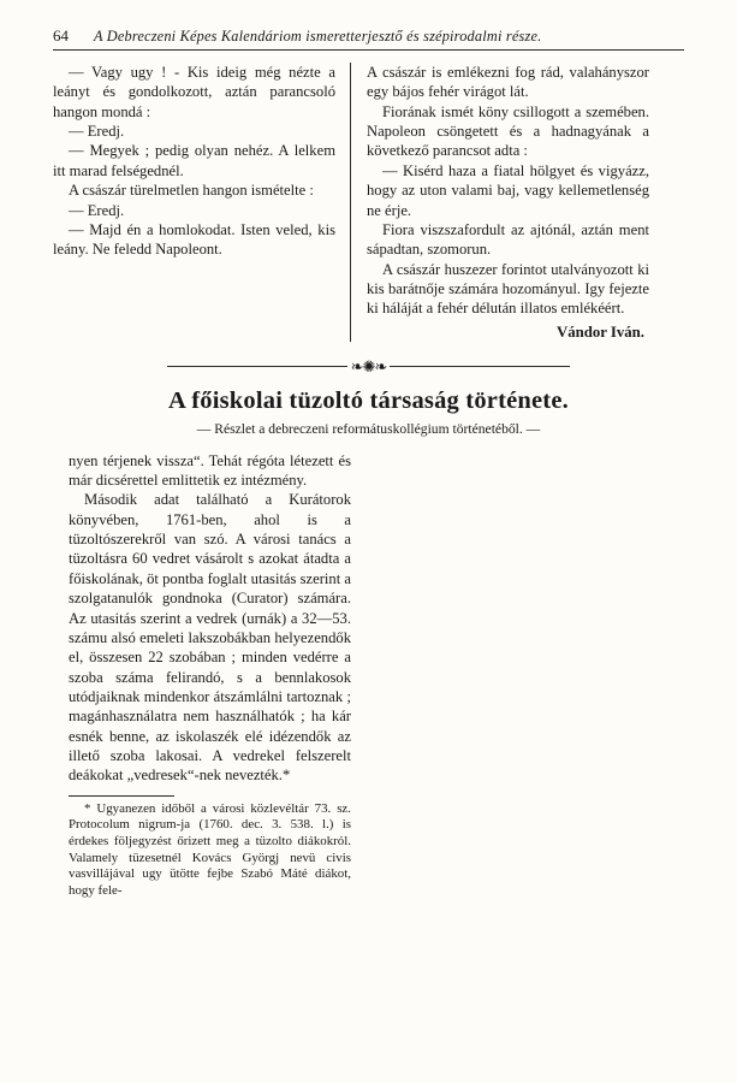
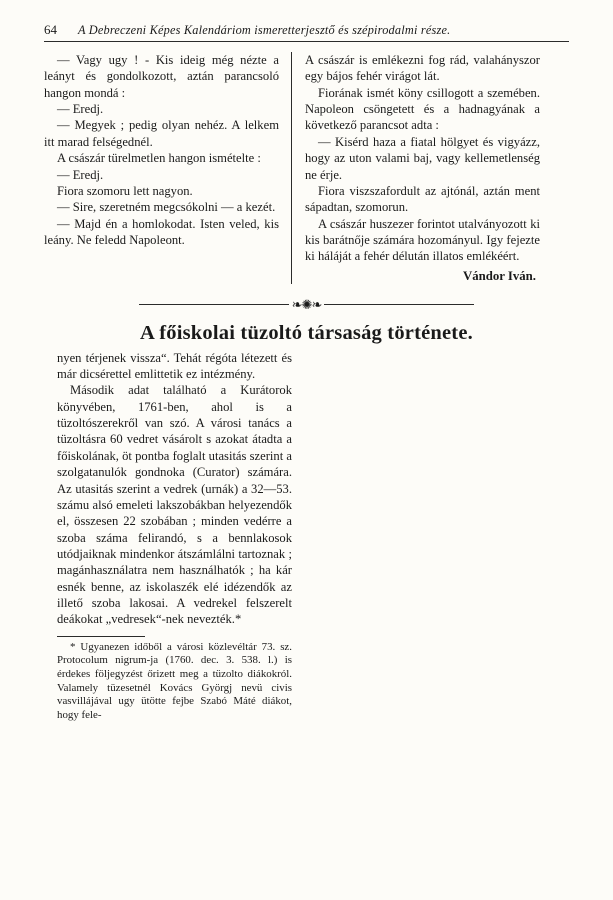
  64
  A Debreczeni Képes Kalendáriom ismeretterjesztő és szépirodalmi része.
  — Vagy ugy ! - Kis ideig még nézte a leányt és gondolkozott, aztán parancsoló hangon mondá :
  — Eredj.
  — Megyek ; pedig olyan nehéz. A lelkem itt marad felségednél.
  A császár türelmetlen hangon ismételte :
  — Eredj.
+ Fiora szomoru lett nagyon.
+ — Sire, szeretném megcsókolni — a kezét.
  — Majd én a homlokodat. Isten veled, kis leány. Ne feledd Napoleont.
  A császár is emlékezni fog rád, valahányszor egy bájos fehér virágot lát.
  Fiorának ismét köny csillogott a szemében. Napoleon csöngetett és a hadnagyának a következő parancsot adta :
  — Kisérd haza a fiatal hölgyet és vigyázz, hogy az uton valami baj, vagy kellemetlenség ne érje.
  Fiora viszszafordult az ajtónál, aztán ment sápadtan, szomorun.
  A császár huszezer forintot utalványozott ki kis barátnője számára hozományul. Igy fejezte ki háláját a fehér délután illatos emlékéért.
  Vándor Iván.
  ❧✺❧
  A főiskolai tüzoltó társaság története.
- — Részlet a debreczeni reformátuskollégium történetéből. —
  nyen térjenek vissza“. Tehát régóta létezett és már dicsérettel emlittetik ez intézmény.
  Második adat található a Kurátorok könyvében, 1761-ben, ahol is a tüzoltószerekről van szó. A városi tanács a tüzoltásra 60 vedret vásárolt s azokat átadta a főiskolának, öt pontba foglalt utasitás szerint a szolgatanulók gondnoka (Curator) számára. Az utasitás szerint a vedrek (urnák) a 32—53. számu alsó emeleti lakszobákban helyezendők el, összesen 22 szobában ; minden vedérre a szoba száma felirandó, s a bennlakosok utódjaiknak mindenkor átszámlálni tartoznak ; magánhasználatra nem használhatók ; ha kár esnék benne, az iskolaszék elé idézendők az illető szoba lakosai. A vedrekel felszerelt deákokat „vedresek“-nek nevezték.*
  * Ugyanezen időből a városi közlevéltár 73. sz. Protocolum nigrum-ja (1760. dec. 3. 538. l.) is érdekes följegyzést őrizett meg a tüzolto diákokról. Valamely tüzesetnél Kovács Györgj nevü civis vasvillájával ugy ütötte fejbe Szabó Máté diákot, hogy fele-
